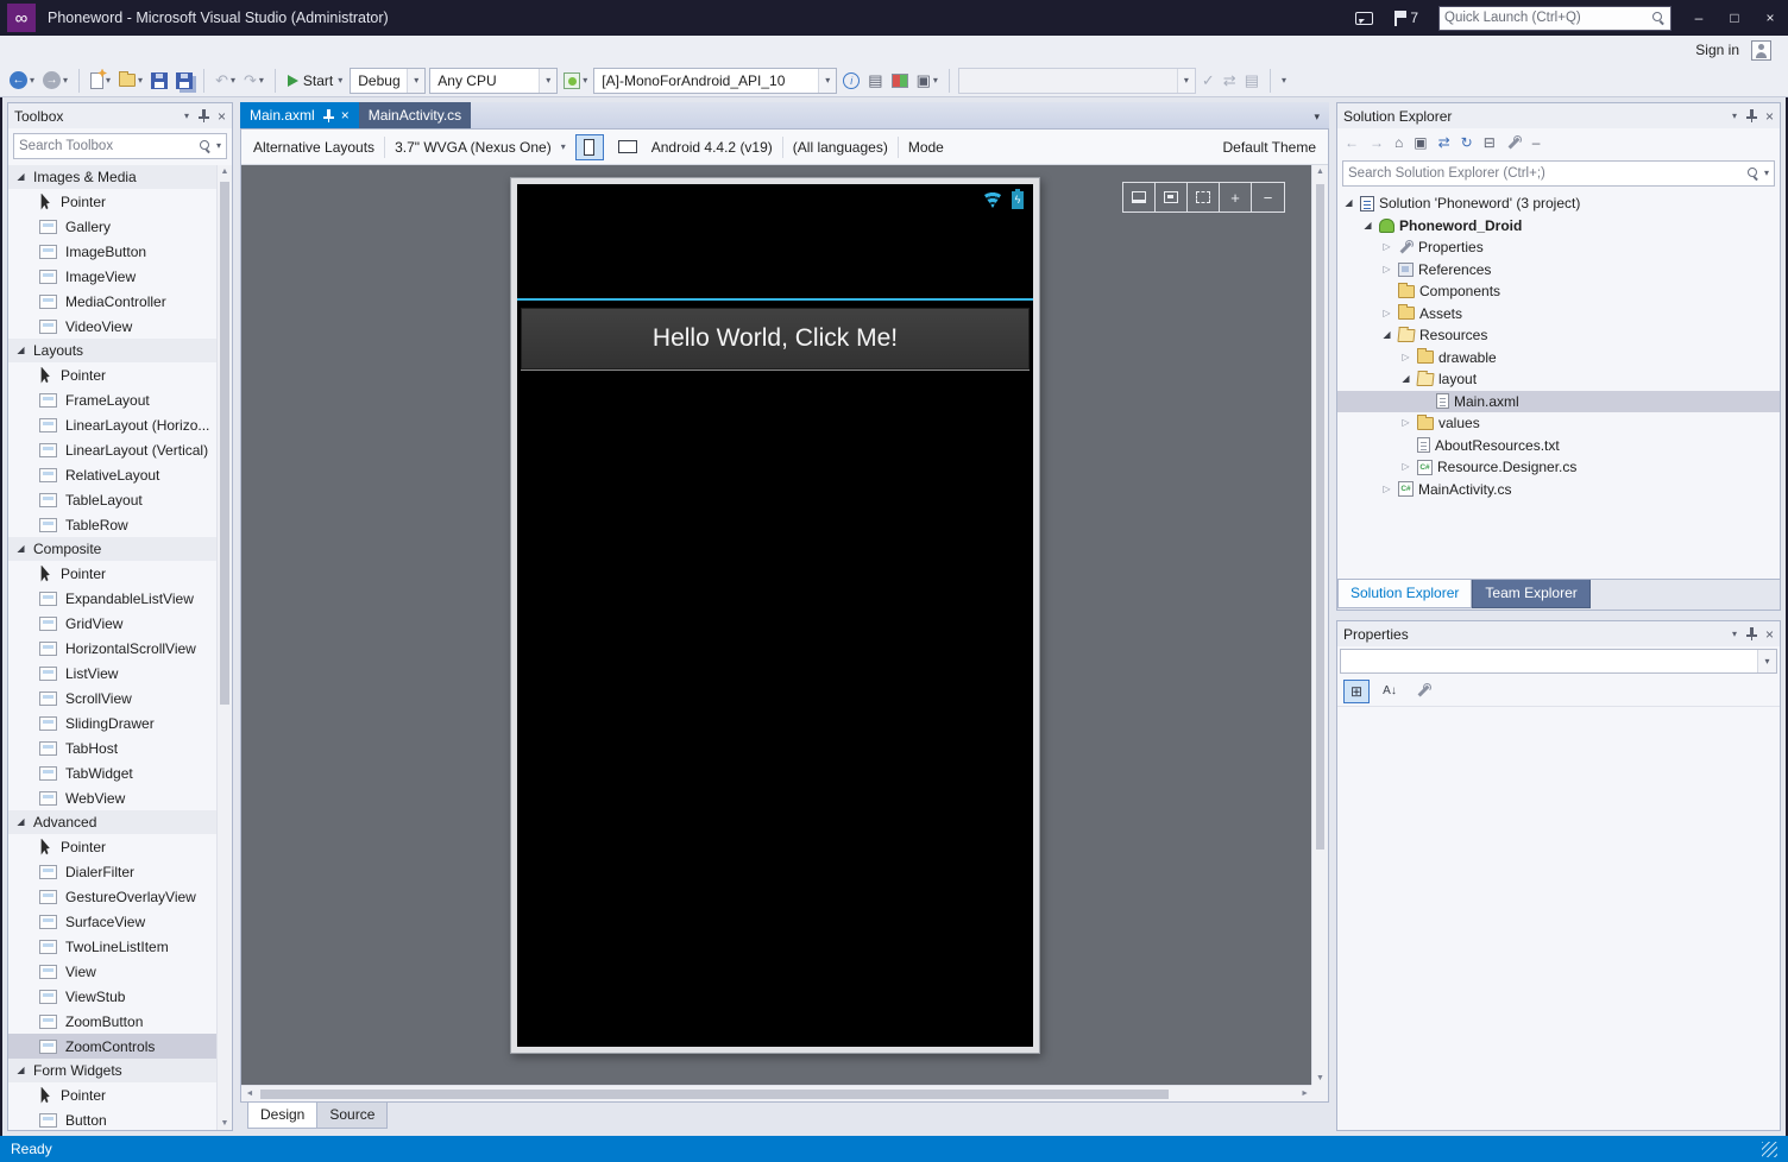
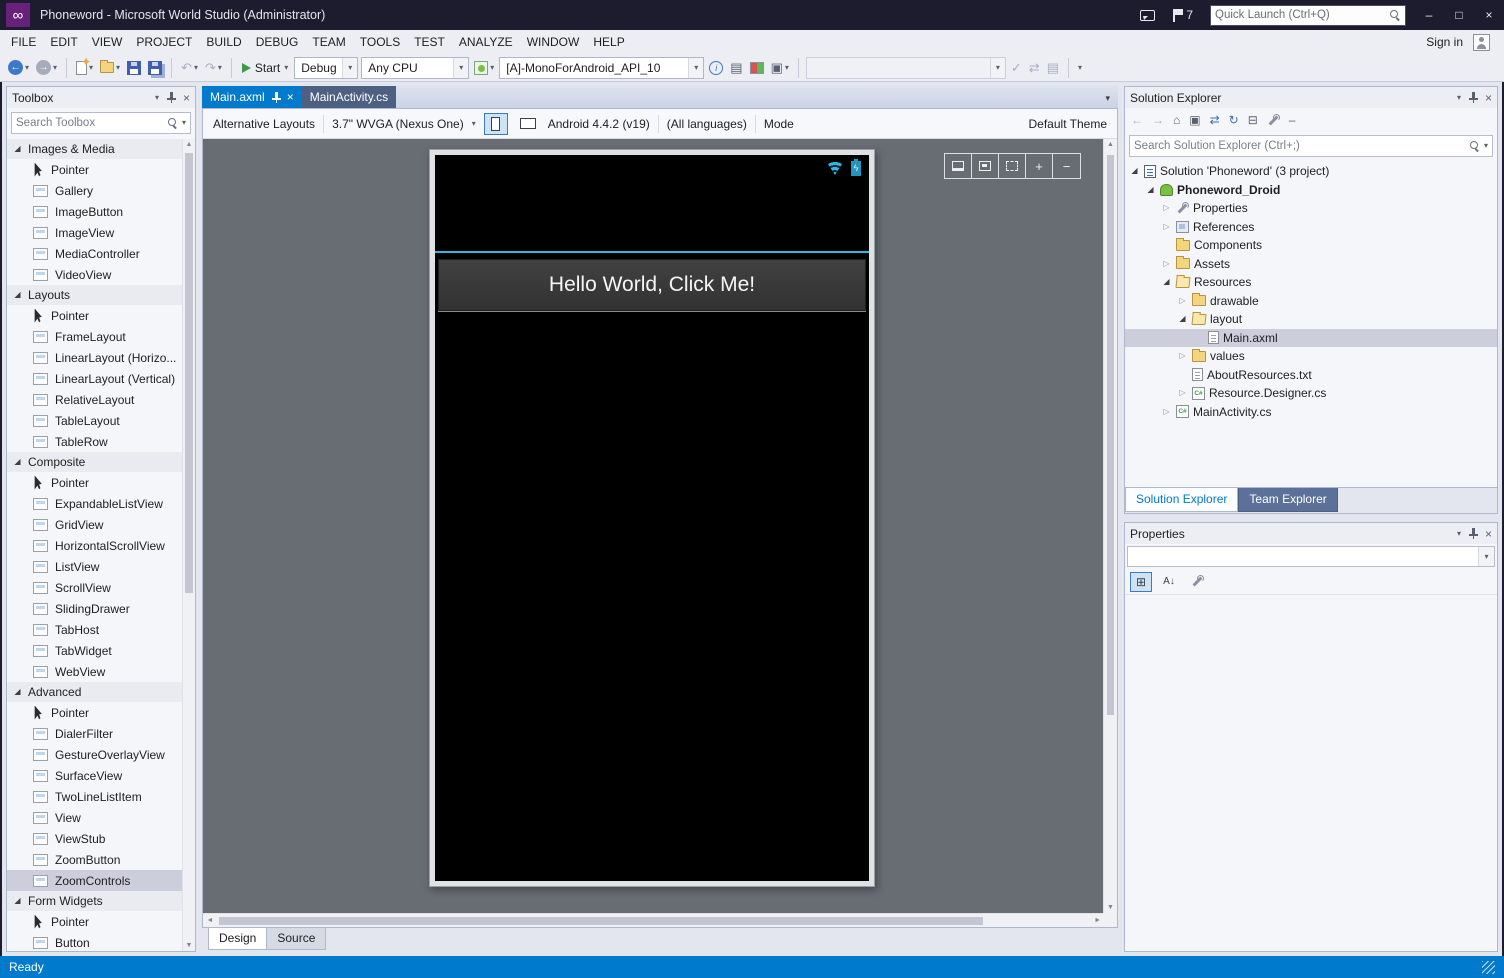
  ∞
- Phoneword - Microsoft Visual Studio (Administrator)
+ Phoneword - Microsoft World Studio (Administrator)
  7
  Quick Launch (Ctrl+Q)
  –
  □
  ×
+ FILE
+ EDIT
+ VIEW
+ PROJECT
+ BUILD
+ DEBUG
+ TEAM
+ TOOLS
+ TEST
+ ANALYZE
+ WINDOW
+ HELP
  Sign in
  ←
  ▾
  →
  ▾
  ▾
  ▾
  ↶
  ▾
  ↷
  ▾
  Start
  ▾
  Debug
  ▾
  Any CPU
  ▾
  ▾
  [A]-MonoForAndroid_API_10
  ▾
  i
  ▤
  ▣
  ▾
  ▾
  ✓
  ⇄
  ▤
  ▾
  Toolbox
  ▾
  ×
  Search Toolbox
  ▾
  ◢
  Images & Media
  Pointer
  Gallery
  ImageButton
  ImageView
  MediaController
  VideoView
  ◢
  Layouts
  Pointer
  FrameLayout
  LinearLayout (Horizo...
  LinearLayout (Vertical)
  RelativeLayout
  TableLayout
  TableRow
  ◢
  Composite
  Pointer
  ExpandableListView
  GridView
  HorizontalScrollView
  ListView
  ScrollView
  SlidingDrawer
  TabHost
  TabWidget
  WebView
  ◢
  Advanced
  Pointer
  DialerFilter
  GestureOverlayView
  SurfaceView
  TwoLineListItem
  View
  ViewStub
  ZoomButton
  ZoomControls
  ◢
  Form Widgets
  Pointer
  Button
  Main.axml
  ×
  MainActivity.cs
  ▾
  Alternative Layouts
  3.7" WVGA (Nexus One)
  ▾
  Android 4.4.2 (v19)
  (All languages)
  Mode
  Default Theme
  ϟ
  Hello World, Click Me!
  +
  −
  Design
  Source
  Solution Explorer
  ▾
  ×
  ←
  →
  ⌂
  ▣
  ⇄
  ↻
  ⊟
  –
  Search Solution Explorer (Ctrl+;)
  ▾
  ◢
  Solution 'Phoneword' (3 project)
  ◢
  Phoneword_Droid
  ▷
  Properties
  ▷
  References
  Components
  ▷
  Assets
  ◢
  Resources
  ▷
  drawable
  ◢
  layout
  Main.axml
  ▷
  values
  AboutResources.txt
  ▷
  Resource.Designer.cs
  ▷
  MainActivity.cs
  Solution Explorer
  Team Explorer
  Properties
  ▾
  ×
  ▾
  ⊞
  A↓
  Ready
